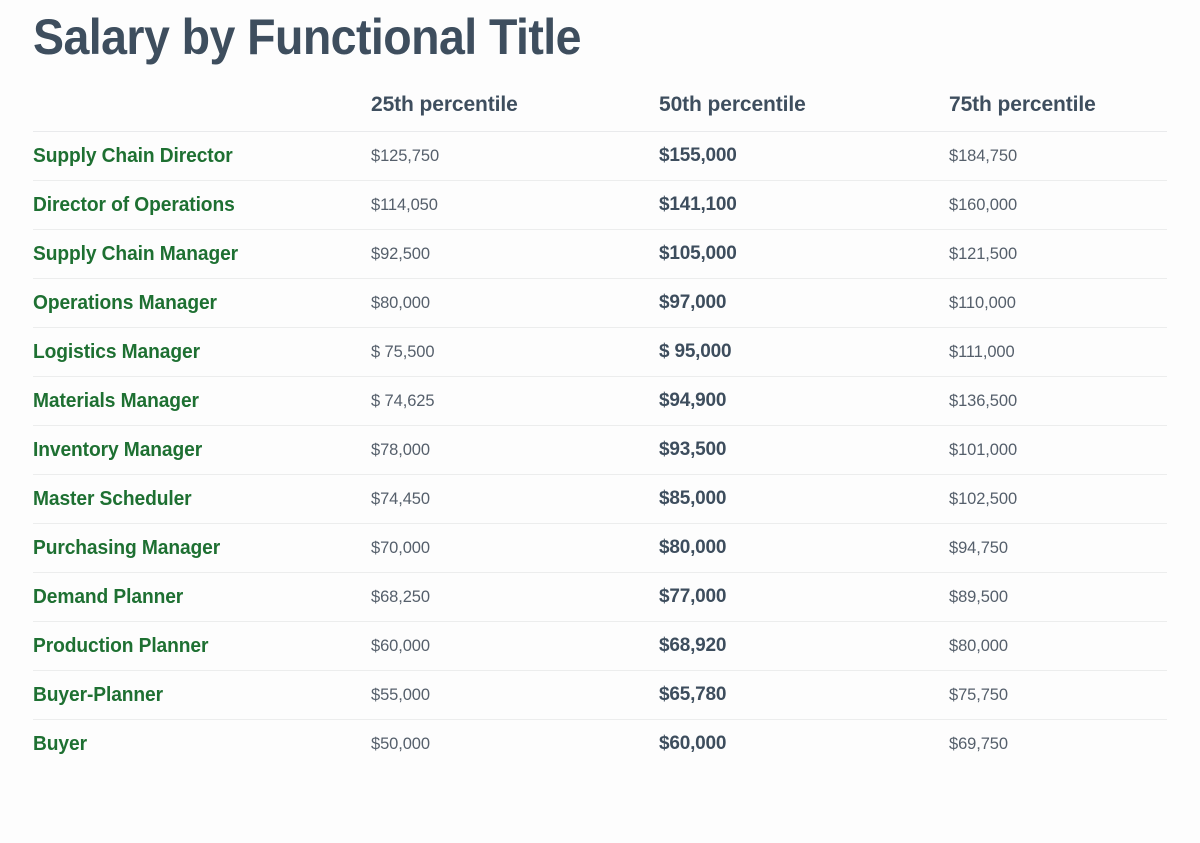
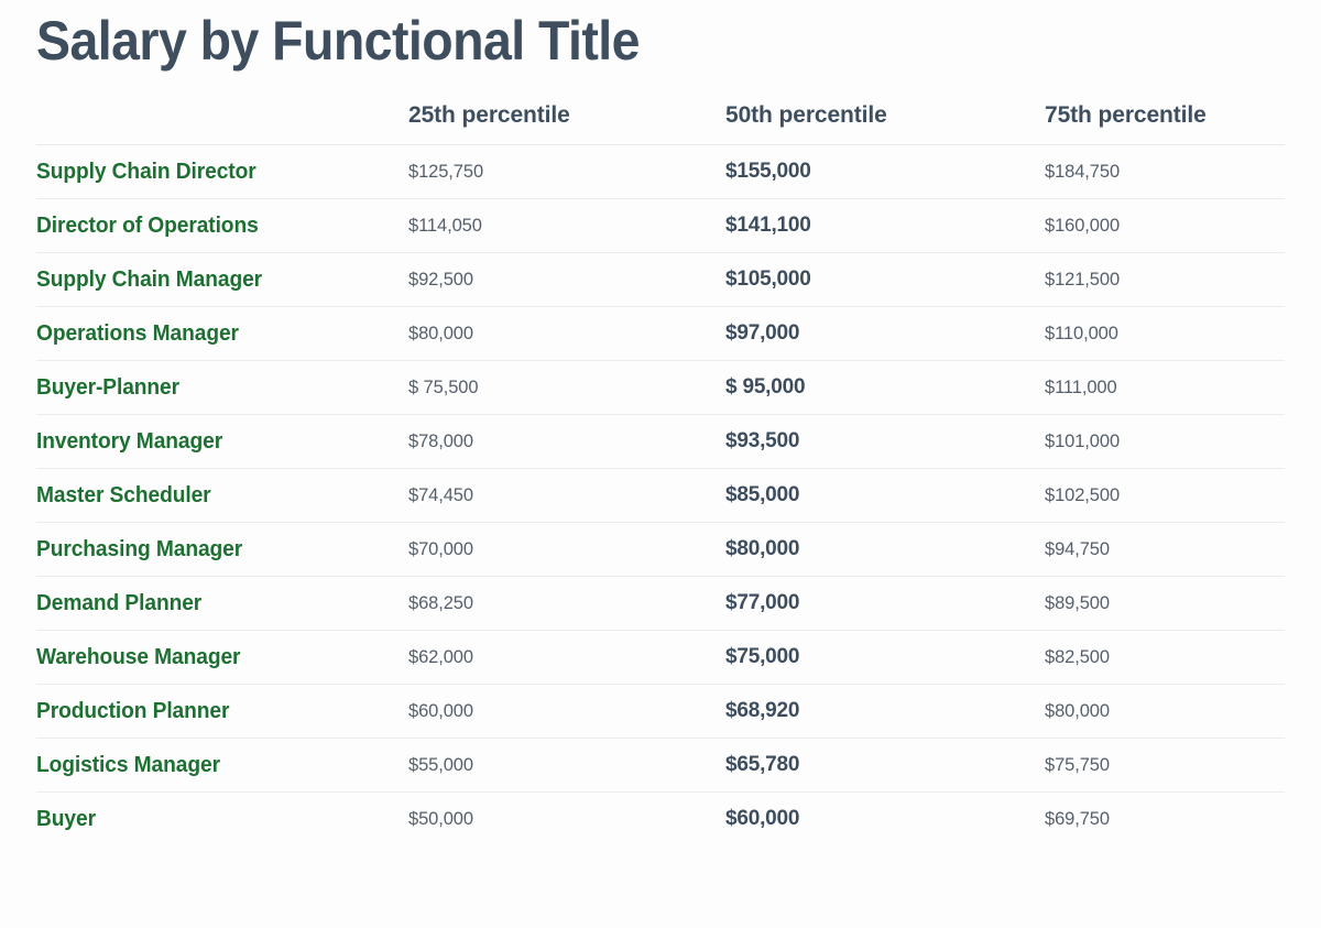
  Salary by Functional Title
  	25th percentile	50th percentile	75th percentile
  Supply Chain Director	$125,750	$155,000	$184,750
  Director of Operations	$114,050	$141,100	$160,000
  Supply Chain Manager	$92,500	$105,000	$121,500
  Operations Manager	$80,000	$97,000	$110,000
- Logistics Manager	$ 75,500	$ 95,000	$111,000
+ Buyer-Planner	$ 75,500	$ 95,000	$111,000
- Materials Manager	$ 74,625	$94,900	$136,500
  Inventory Manager	$78,000	$93,500	$101,000
  Master Scheduler	$74,450	$85,000	$102,500
  Purchasing Manager	$70,000	$80,000	$94,750
  Demand Planner	$68,250	$77,000	$89,500
+ Warehouse Manager	$62,000	$75,000	$82,500
  Production Planner	$60,000	$68,920	$80,000
- Buyer-Planner	$55,000	$65,780	$75,750
+ Logistics Manager	$55,000	$65,780	$75,750
  Buyer	$50,000	$60,000	$69,750
